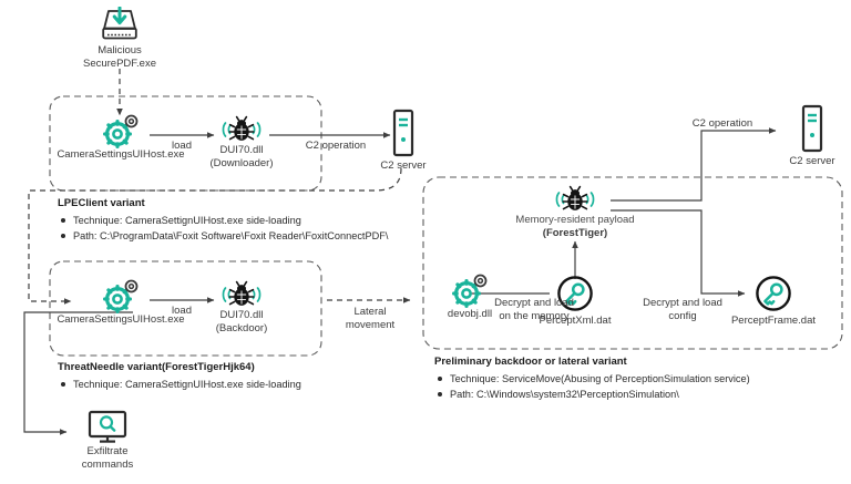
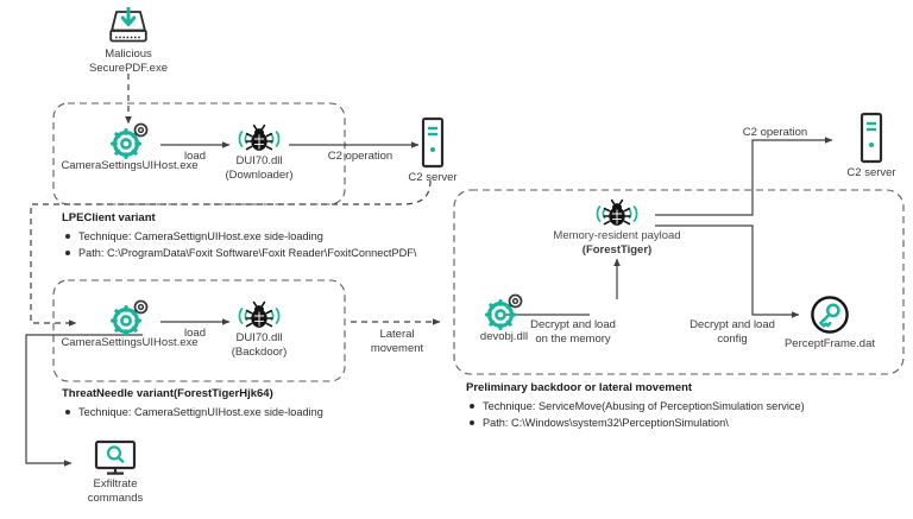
  Malicious
  SecurePDF.exe
  CameraSettingsUIHost.exe
  DUI70.dll
  (Downloader)
  C2 server
  C2 server
  CameraSettingsUIHost.exe
  DUI70.dll
  (Backdoor)
  Exfiltrate
  commands
  Memory-resident payload
  (ForestTiger)
  devobj.dll
- PerceptXml.dat
  PerceptFrame.dat
  load
  C2 operation
  load
  Lateral
  movement
  C2 operation
  Decrypt and load
  on the memory
  Decrypt and load
  config
  LPEClient variant
  Technique: CameraSettignUIHost.exe side-loading
  Path: C:\ProgramData\Foxit Software\Foxit Reader\FoxitConnectPDF\
  ThreatNeedle variant(ForestTigerHjk64)
  Technique: CameraSettignUIHost.exe side-loading
- Preliminary backdoor or lateral variant
+ Preliminary backdoor or lateral movement
  Technique: ServiceMove(Abusing of PerceptionSimulation service)
  Path: C:\Windows\system32\PerceptionSimulation\
